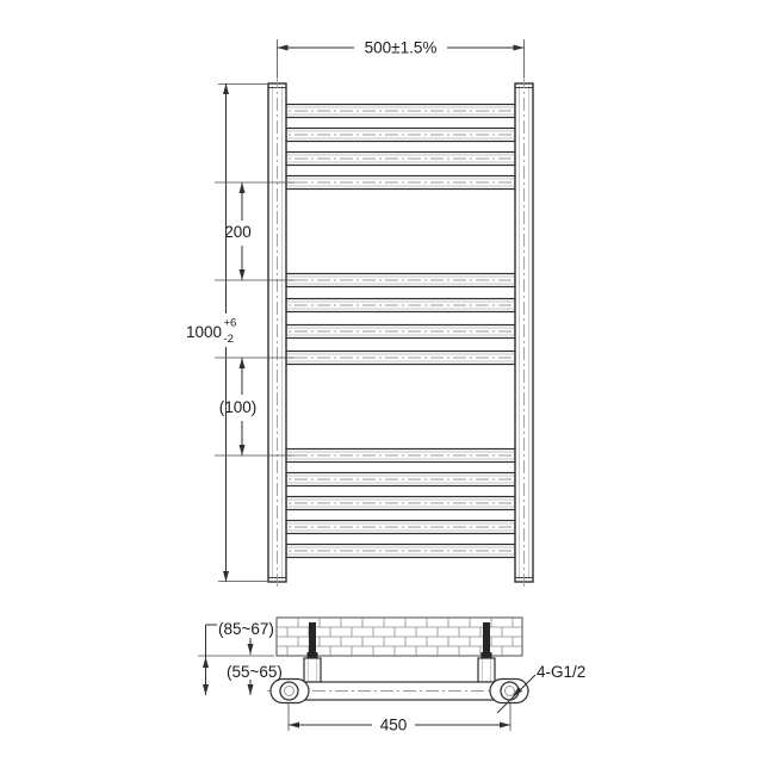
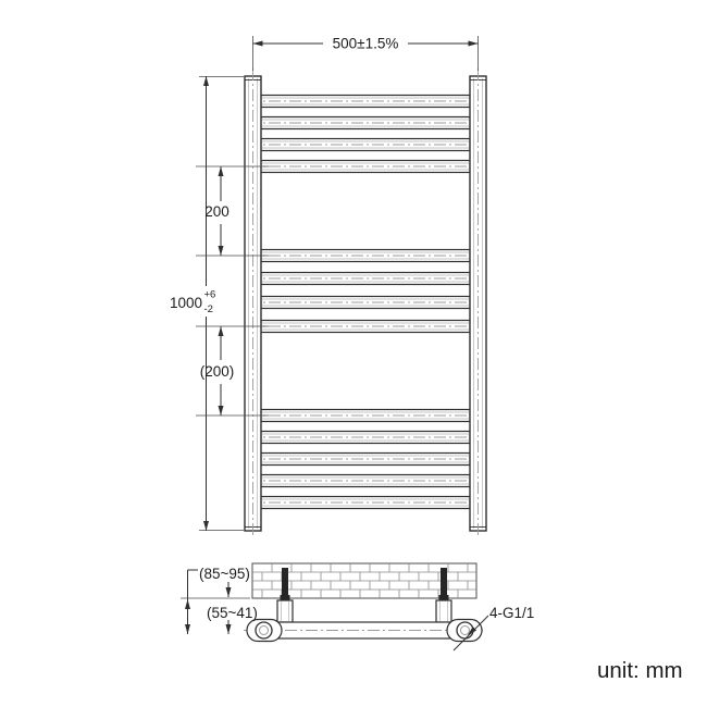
  500±1.5%
  1000
  +6
  -2
  200
- (100)
+ (200)
- (85~67)
+ (85~95)
- (55~65)
+ (55~41)
- 450
- 4-G1/2
+ 4-G1/1
+ unit: mm
